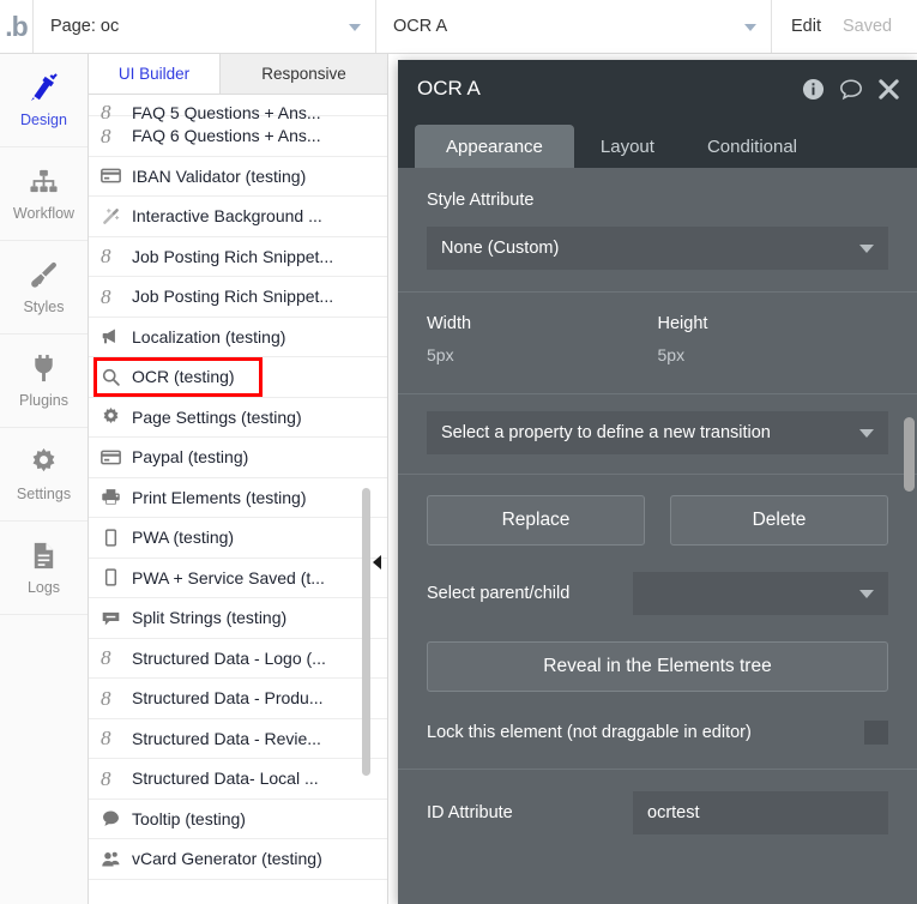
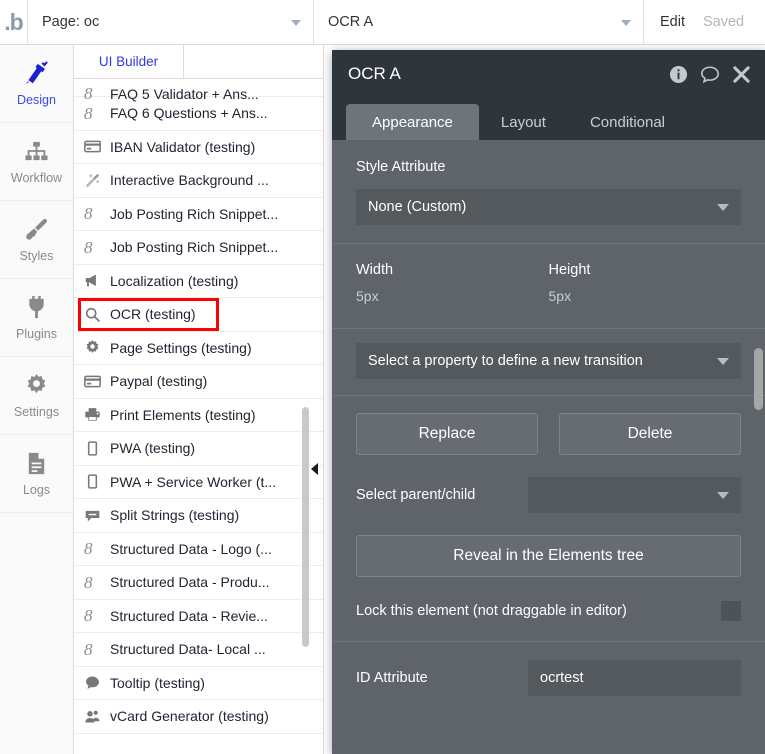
  .b
  Page: oc
  OCR A
  Edit
  Saved
  Design
  Workflow
  Styles
  Plugins
  Settings
  Logs
  UI Builder
- Responsive
  8
- FAQ 5 Questions + Ans...
+ FAQ 5 Validator + Ans...
  8
  FAQ 6 Questions + Ans...
  IBAN Validator (testing)
  Interactive Background ...
  8
  Job Posting Rich Snippet...
  8
  Job Posting Rich Snippet...
  Localization (testing)
  OCR (testing)
  Page Settings (testing)
  Paypal (testing)
  Print Elements (testing)
  PWA (testing)
- PWA + Service Saved (t...
+ PWA + Service Worker (t...
  Split Strings (testing)
  8
  Structured Data - Logo (...
  8
  Structured Data - Produ...
  8
  Structured Data - Revie...
  8
  Structured Data- Local ...
  Tooltip (testing)
  vCard Generator (testing)
  OCR A
  Appearance
  Layout
  Conditional
  Style Attribute
  None (Custom)
  Width
  5px
  Height
  5px
  Select a property to define a new transition
  Replace
  Delete
  Select parent/child
  Reveal in the Elements tree
  Lock this element (not draggable in editor)
  ID Attribute
  ocrtest
